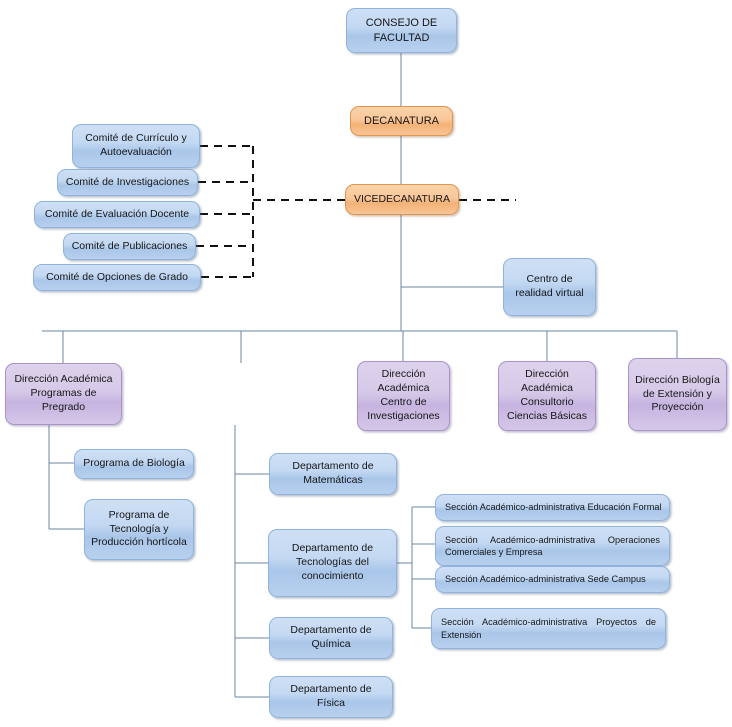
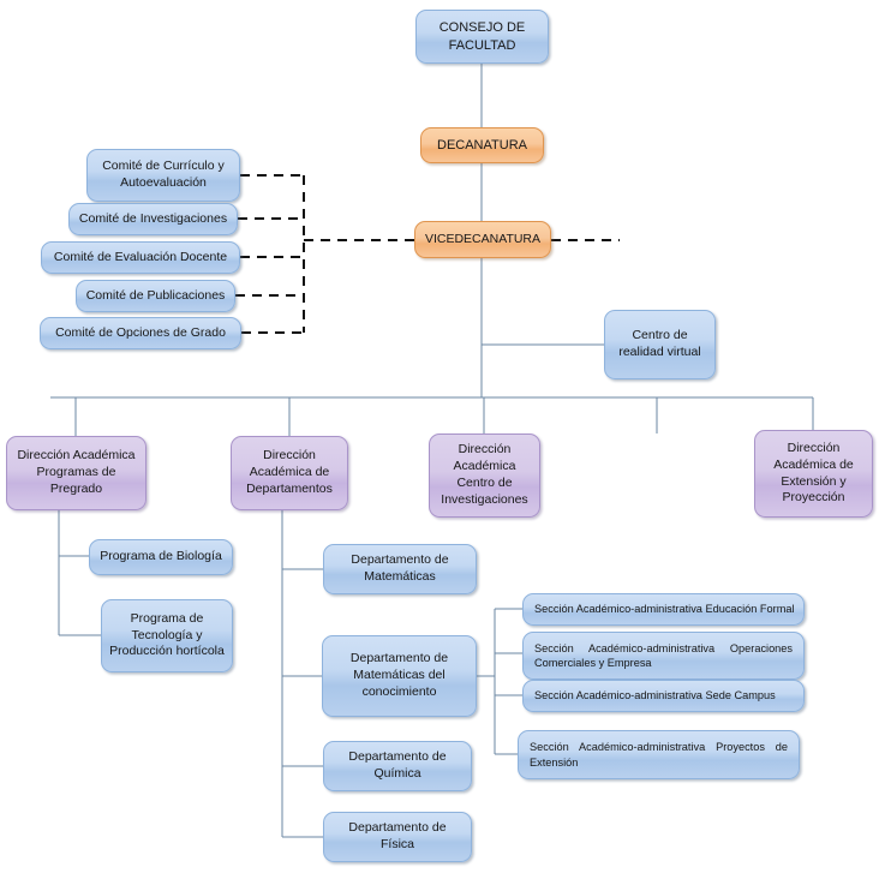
  CONSEJO DE FACULTAD
  DECANATURA
  VICEDECANATURA
  Centro de realidad virtual
  Comité de Currículo y Autoevaluación
  Comité de Investigaciones
  Comité de Evaluación Docente
  Comité de Publicaciones
  Comité de Opciones de Grado
  Dirección Académica Programas de Pregrado
+ Dirección Académica de Departamentos
  Dirección Académica Centro de Investigaciones
- Dirección Académica Consultorio Ciencias Básicas
- Dirección Biología de Extensión y Proyección
+ Dirección Académica de Extensión y Proyección
  Programa de Biología
  Programa de Tecnología y Producción hortícola
  Departamento de Matemáticas
- Departamento de Tecnologías del conocimiento
+ Departamento de Matemáticas del conocimiento
  Departamento de Química
  Departamento de Física
  Sección Académico-administrativa Educación Formal
  Sección Académico-administrativa Operaciones Comerciales y Empresa
  Sección Académico-administrativa Sede Campus
  Sección Académico-administrativa Proyectos de Extensión
